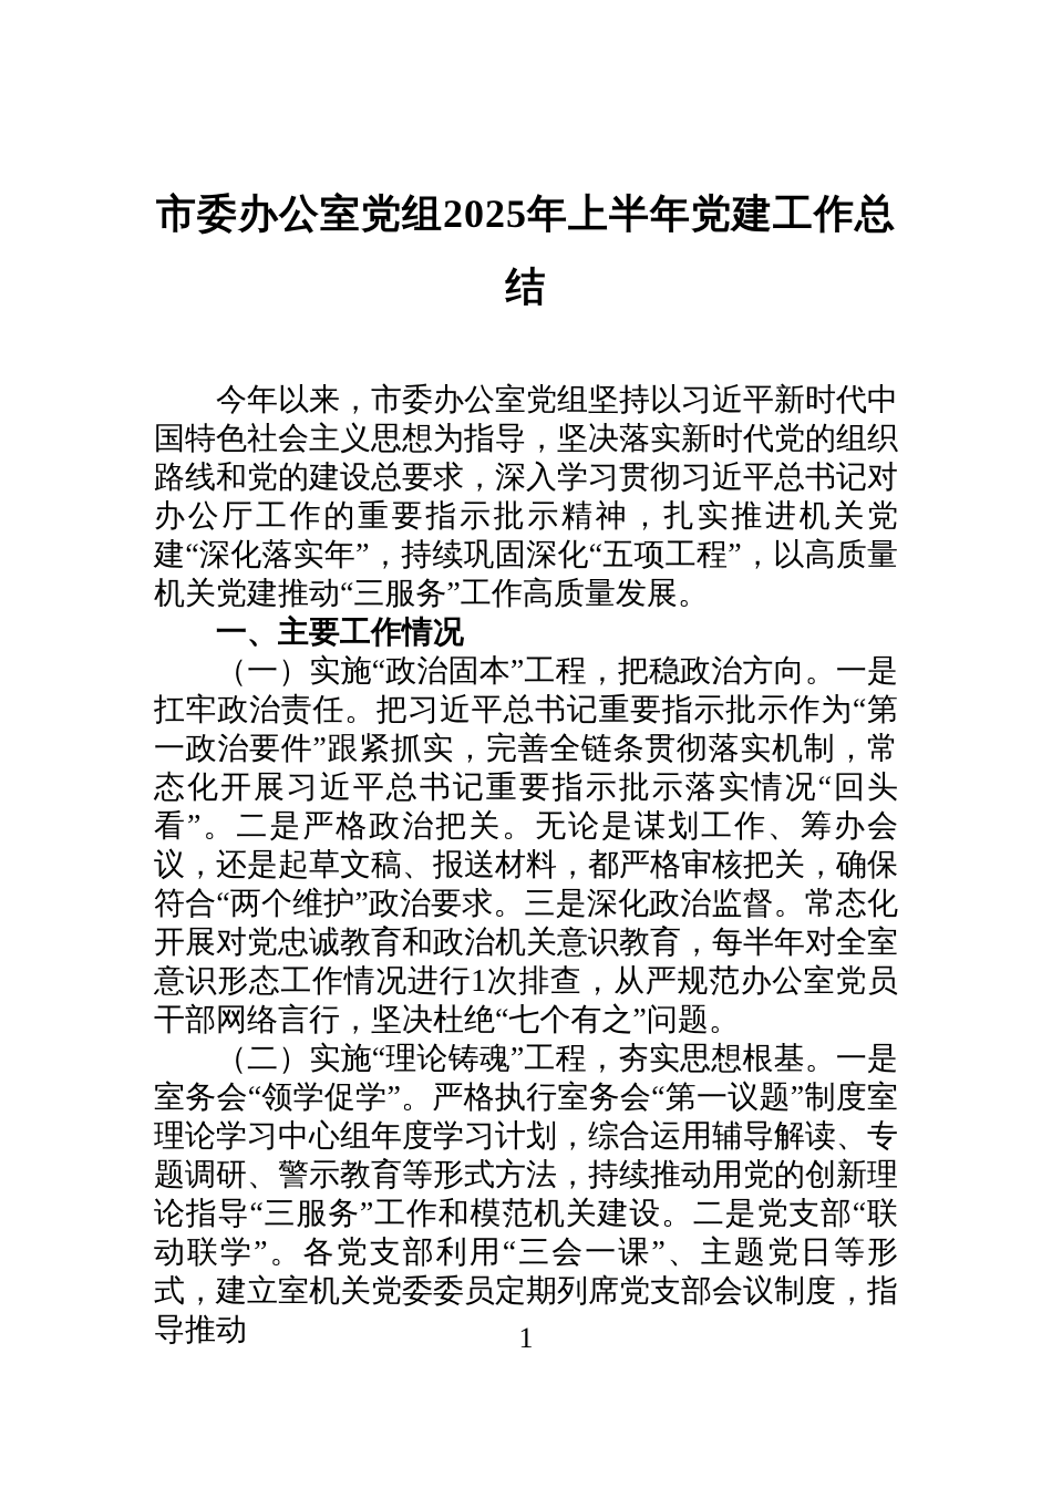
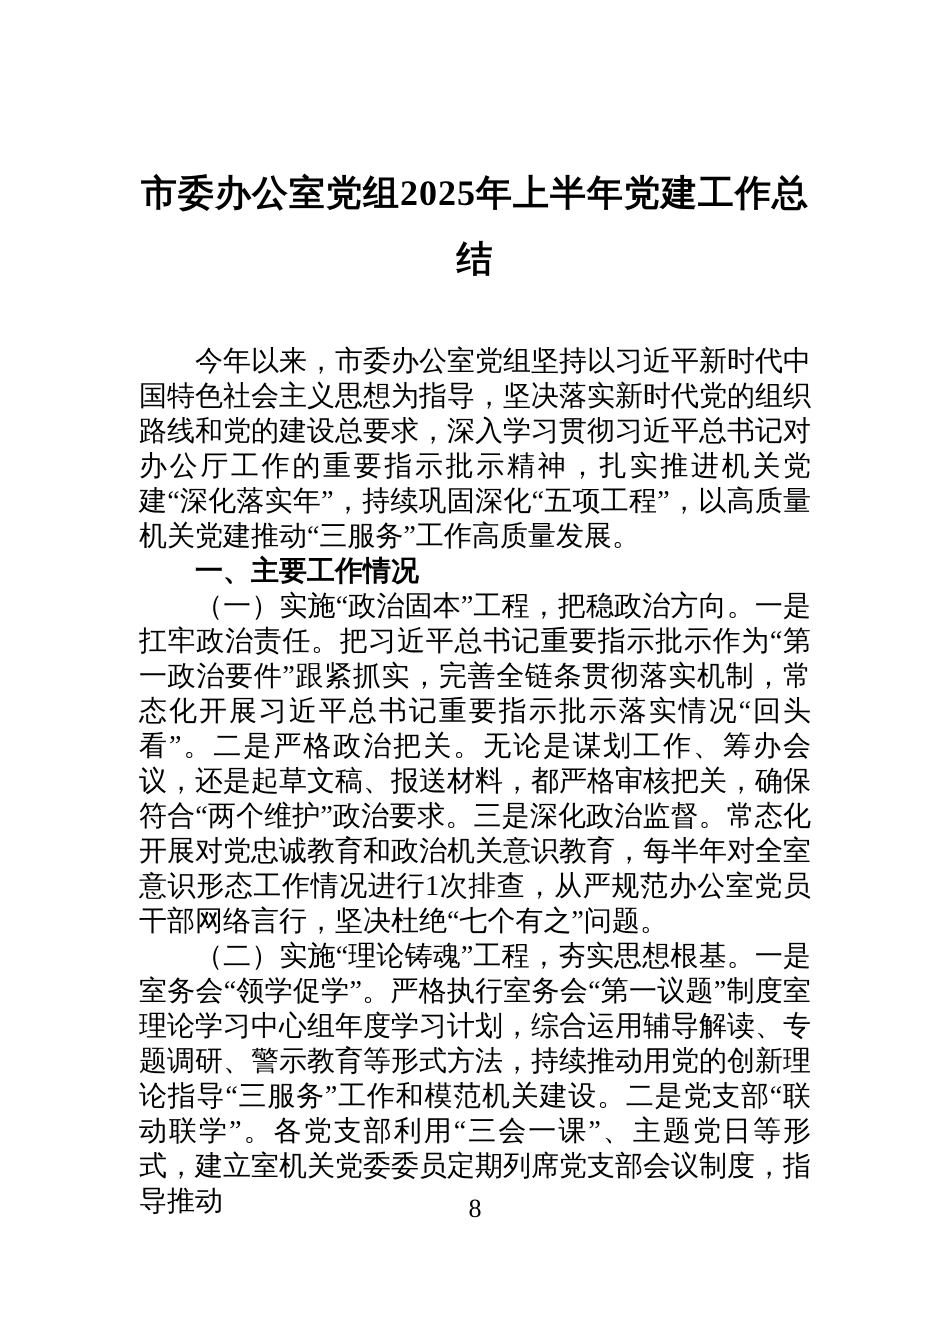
  市委办公室党组2025年上半年党建工作总结
  今年以来，市委办公室党组坚持以习近平新时代中国特色社会主义思想为指导，坚决落实新时代党的组织路线和党的建设总要求，深入学习贯彻习近平总书记对办公厅工作的重要指示批示精神，扎实推进机关党建“深化落实年”，持续巩固深化“五项工程”，以高质量机关党建推动“三服务”工作高质量发展。
  一、主要工作情况
  （一）实施“政治固本”工程，把稳政治方向。一是扛牢政治责任。把习近平总书记重要指示批示作为“第一政治要件”跟紧抓实，完善全链条贯彻落实机制，常态化开展习近平总书记重要指示批示落实情况“回头看”。二是严格政治把关。无论是谋划工作、筹办会议，还是起草文稿、报送材料，都严格审核把关，确保符合“两个维护”政治要求。三是深化政治监督。常态化开展对党忠诚教育和政治机关意识教育，每半年对全室意识形态工作情况进行1次排查，从严规范办公室党员干部网络言行，坚决杜绝“七个有之”问题。
  （二）实施“理论铸魂”工程，夯实思想根基。一是室务会“领学促学”。严格执行室务会“第一议题”制度室理论学习中心组年度学习计划，综合运用辅导解读、专题调研、警示教育等形式方法，持续推动用党的创新理论指导“三服务”工作和模范机关建设。二是党支部“联动联学”。各党支部利用“三会一课”、主题党日等形式，建立室机关党委委员定期列席党支部会议制度，指导推动
- 1
+ 8
